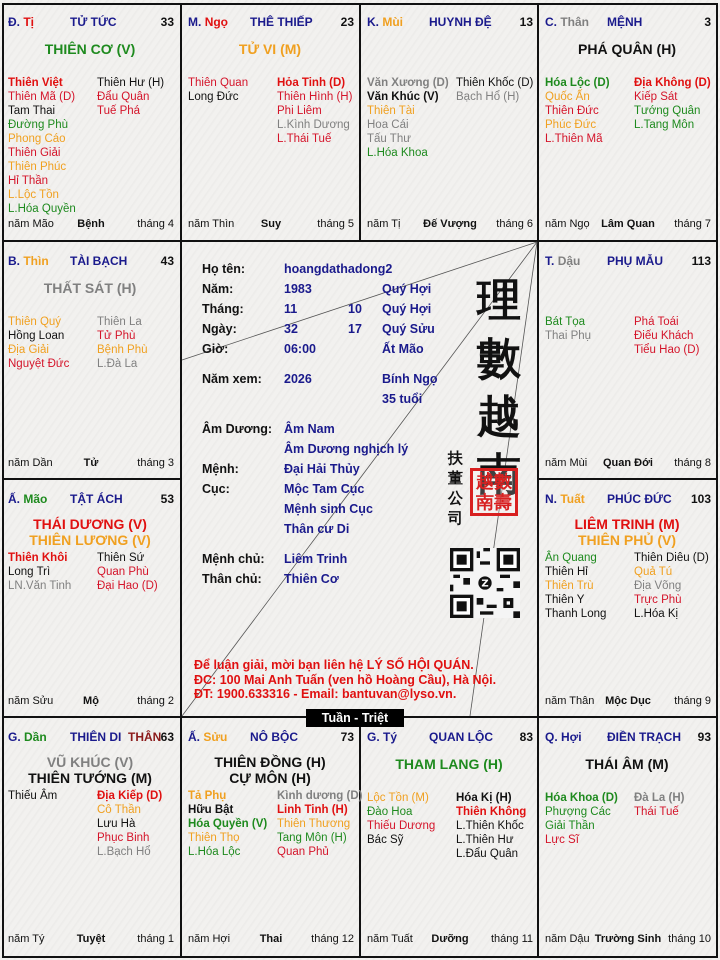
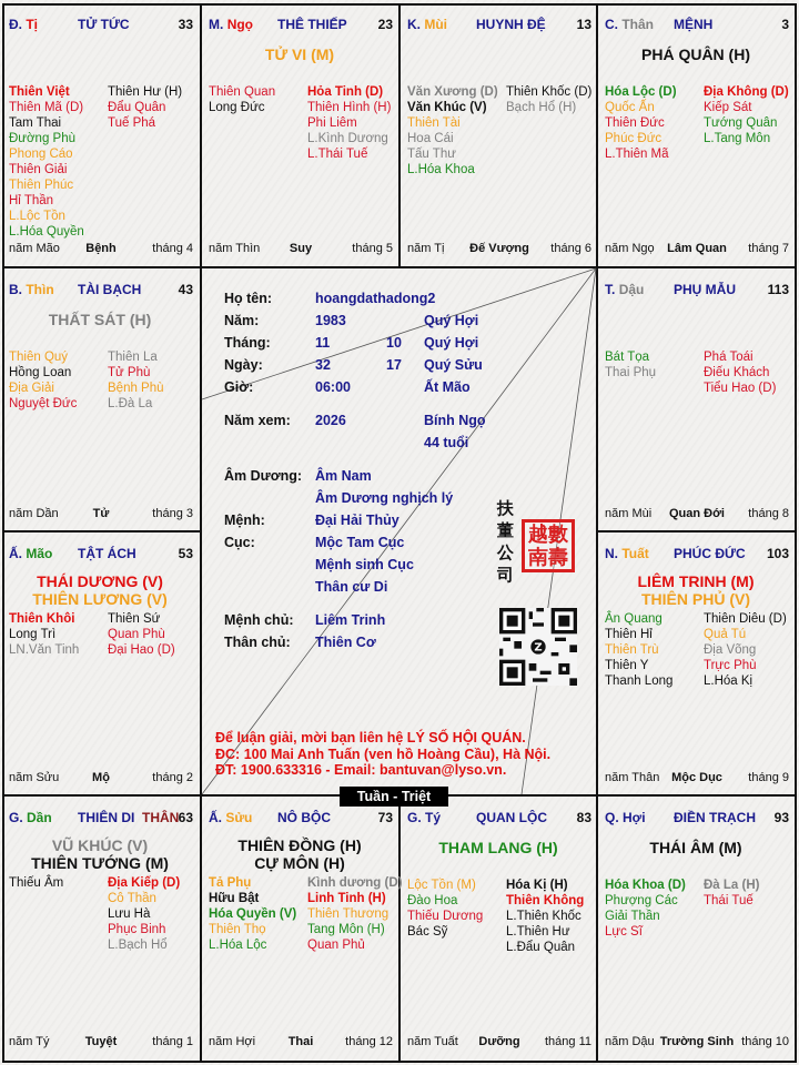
  Đ. Tị
  TỬ TỨC
  33
- THIÊN CƠ (V)
  Thiên Việt
  Thiên Mã (D)
  Tam Thai
  Đường Phù
  Phong Cáo
  Thiên Giải
  Thiên Phúc
  Hỉ Thần
  L.Lộc Tồn
  L.Hóa Quyền
  Thiên Hư (H)
  Đẩu Quân
  Tuế Phá
  năm Mão
  Bệnh
  tháng 4
  M. Ngọ
  THÊ THIẾP
  23
  TỬ VI (M)
  Thiên Quan
  Long Đức
  Hỏa Tinh (D)
  Thiên Hình (H)
  Phi Liêm
  L.Kình Dương
  L.Thái Tuế
  năm Thìn
  Suy
  tháng 5
  K. Mùi
  HUYNH ĐỆ
  13
  Văn Xương (D)
  Văn Khúc (V)
  Thiên Tài
  Hoa Cái
  Tấu Thư
  L.Hóa Khoa
  Thiên Khốc (D)
  Bạch Hổ (H)
  năm Tị
  Đế Vượng
  tháng 6
  C. Thân
  MỆNH
  3
  PHÁ QUÂN (H)
  Hóa Lộc (D)
  Quốc Ấn
  Thiên Đức
  Phúc Đức
  L.Thiên Mã
  Địa Không (D)
  Kiếp Sát
  Tướng Quân
  L.Tang Môn
  năm Ngọ
  Lâm Quan
  tháng 7
  B. Thìn
  TÀI BẠCH
  43
  THẤT SÁT (H)
  Thiên Quý
  Hồng Loan
  Địa Giải
  Nguyệt Đức
  Thiên La
  Tử Phù
  Bệnh Phù
  L.Đà La
  năm Dần
  Tử
  tháng 3
  T. Dậu
  PHỤ MẪU
  113
  Bát Tọa
  Thai Phụ
  Phá Toái
  Điếu Khách
  Tiểu Hao (D)
  năm Mùi
  Quan Đới
  tháng 8
  Ấ. Mão
  TẬT ÁCH
  53
  THÁI DƯƠNG (V)
  THIÊN LƯƠNG (V)
  Thiên Khôi
  Long Trì
  LN.Văn Tinh
  Thiên Sứ
  Quan Phù
  Đại Hao (D)
  năm Sửu
  Mộ
  tháng 2
  N. Tuất
  PHÚC ĐỨC
  103
  LIÊM TRINH (M)
  THIÊN PHỦ (V)
  Ân Quang
  Thiên Hỉ
  Thiên Trù
  Thiên Y
  Thanh Long
  Thiên Diêu (D)
  Quả Tú
  Địa Võng
  Trực Phù
  L.Hóa Kị
  năm Thân
  Mộc Dục
  tháng 9
  G. Dần
  THIÊN DI
  THÂN
  63
  VŨ KHÚC (V)
  THIÊN TƯỚNG (M)
  Thiếu Âm
  Địa Kiếp (D)
  Cô Thần
  Lưu Hà
  Phục Binh
  L.Bạch Hổ
  năm Tý
  Tuyệt
  tháng 1
  Ấ. Sửu
  NÔ BỘC
  73
  THIÊN ĐỒNG (H)
  CỰ MÔN (H)
  Tả Phụ
  Hữu Bật
  Hóa Quyền (V)
  Thiên Thọ
  L.Hóa Lộc
  Kình dương (D)
  Linh Tinh (H)
  Thiên Thương
  Tang Môn (H)
  Quan Phủ
  năm Hợi
  Thai
  tháng 12
  G. Tý
  QUAN LỘC
  83
  THAM LANG (H)
  Lộc Tồn (M)
  Đào Hoa
  Thiếu Dương
  Bác Sỹ
  Hóa Kị (H)
  Thiên Không
  L.Thiên Khốc
  L.Thiên Hư
  L.Đẩu Quân
  năm Tuất
  Dưỡng
  tháng 11
  Q. Hợi
  ĐIỀN TRẠCH
  93
  THÁI ÂM (M)
  Hóa Khoa (D)
  Phượng Các
  Giải Thần
  Lực Sĩ
  Đà La (H)
  Thái Tuế
  năm Dậu
  Trường Sinh
  tháng 10
  Họ tên:
  hoangdathadong2
  Năm:
  1983
  Quý Hợi
  Tháng:
  11
  10
  Quý Hợi
  Ngày:
  32
  17
  Quý Sửu
  Giờ:
  06:00
  Ất Mão
  Năm xem:
  2026
  Bính Ngọ
- 35 tuổi
+ 44 tuổi
  Âm Dương:
  Âm Nam
  Âm Dương nghịch lý
  Mệnh:
  Đại Hải Thủy
  Cục:
  Mộc Tam Cục
  Mệnh sinh Cục
  Thân cư Di
  Mệnh chủ:
  Liêm Trinh
  Thân chủ:
  Thiên Cơ
  Để luận giải, mời bạn liên hệ LÝ SỐ HỘI QUÁN.
  ĐC: 100 Mai Anh Tuấn (ven hồ Hoàng Cầu), Hà Nội.
  ĐT: 1900.633316 - Email: bantuvan@lyso.vn.
- 理
- 數
- 越
- 南
  扶
  董
  公
  司
  越數
  南壽
  Z
  Tuần - Triệt
